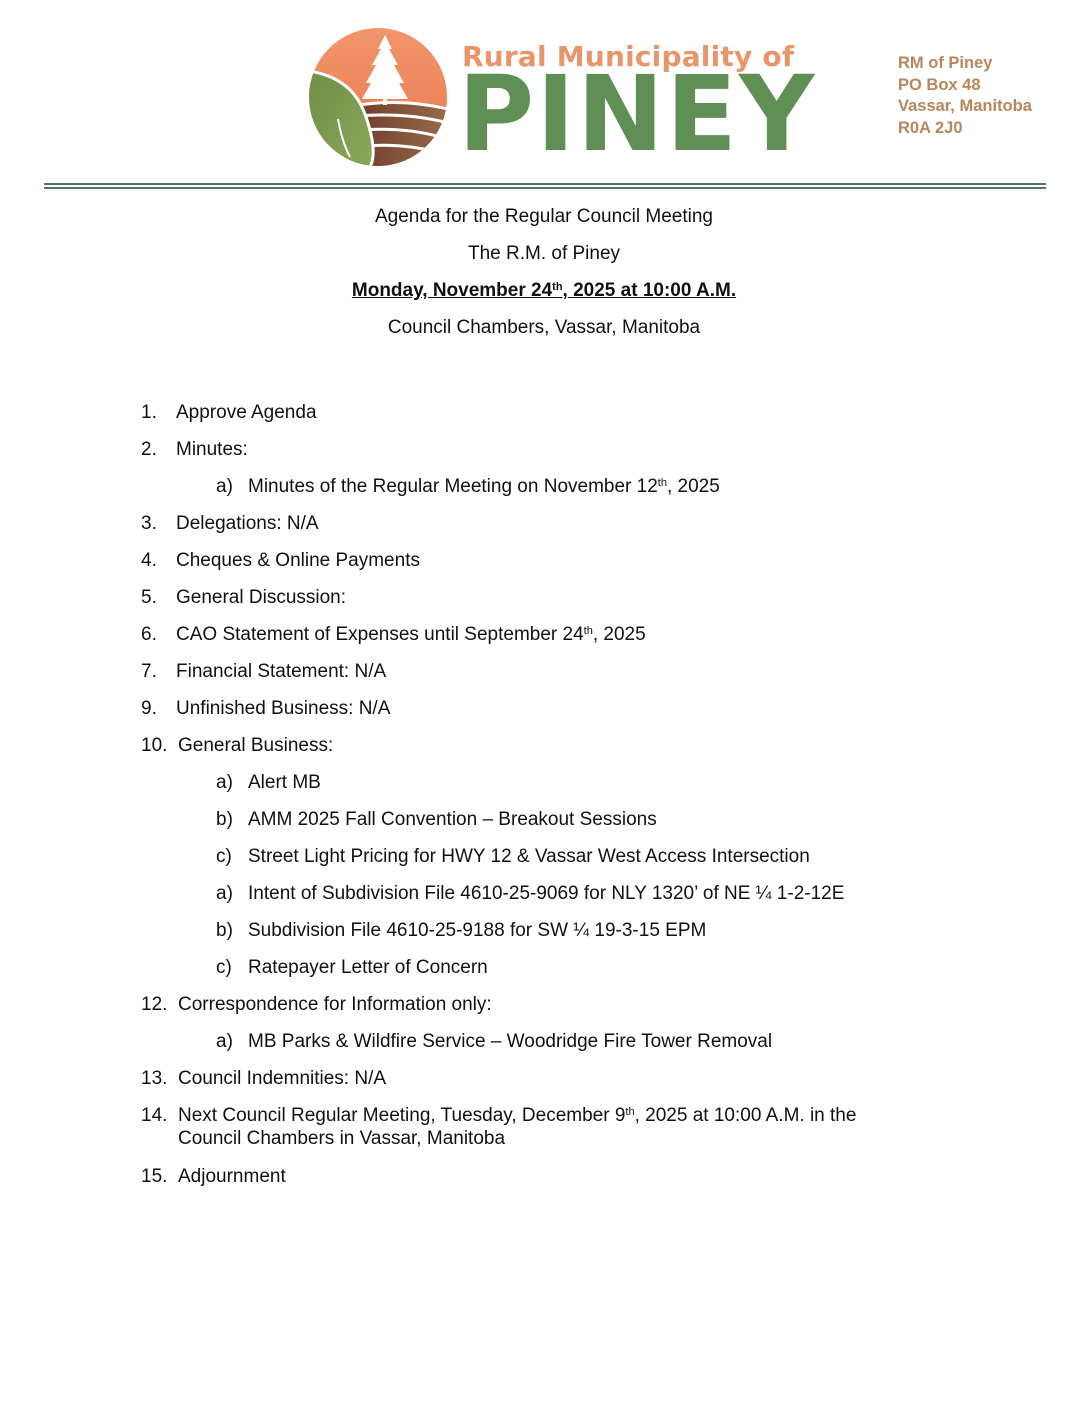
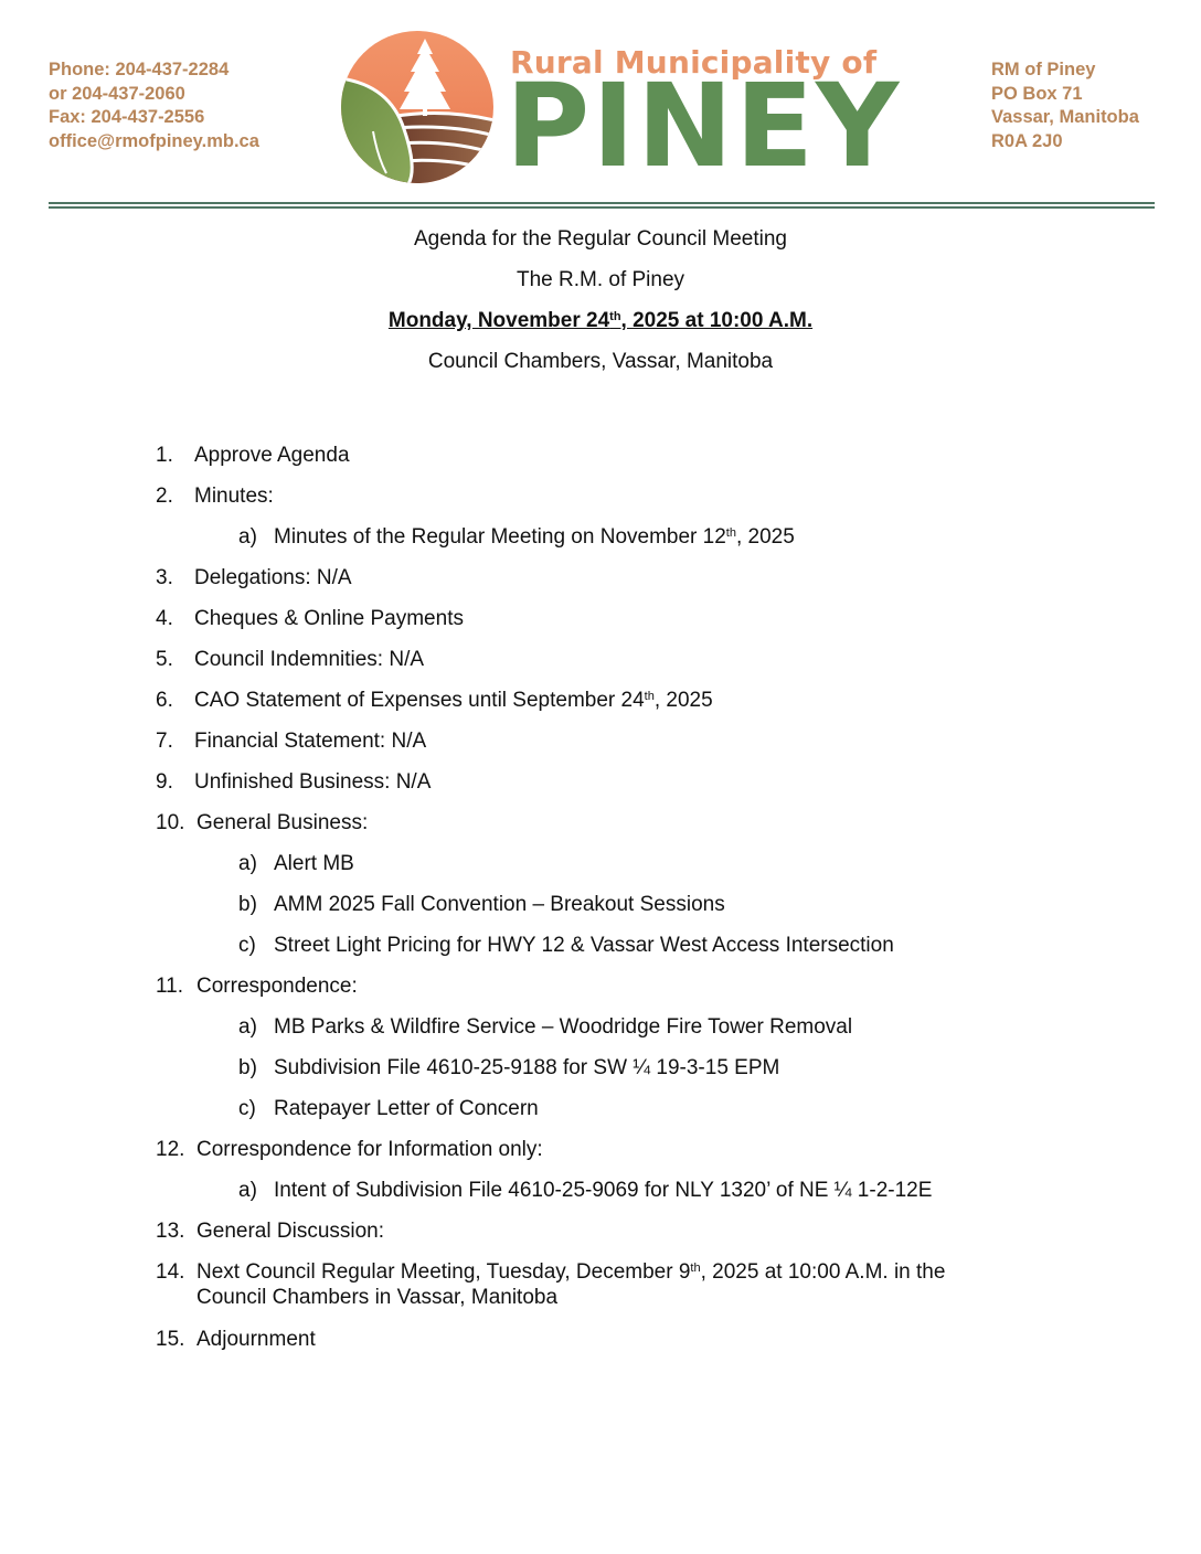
+ Phone: 204-437-2284
+ or 204-437-2060
+ Fax: 204-437-2556
+ office@rmofpiney.mb.ca
  Rural Municipality of
  PINEY
  RM of Piney
- PO Box 48
+ PO Box 71
  Vassar, Manitoba
  R0A 2J0
  Agenda for the Regular Council Meeting
  The R.M. of Piney
  Monday, November 24th, 2025 at 10:00 A.M.
  Council Chambers, Vassar, Manitoba
  1.
  Approve Agenda
  2.
  Minutes:
  a)
  Minutes of the Regular Meeting on November 12th, 2025
  3.
  Delegations: N/A
  4.
  Cheques & Online Payments
  5.
- General Discussion:
+ Council Indemnities: N/A
  6.
  CAO Statement of Expenses until September 24th, 2025
  7.
  Financial Statement: N/A
  9.
  Unfinished Business: N/A
  10.
  General Business:
  a)
  Alert MB
  b)
  AMM 2025 Fall Convention – Breakout Sessions
  c)
  Street Light Pricing for HWY 12 & Vassar West Access Intersection
+ 11.
+ Correspondence:
  a)
- Intent of Subdivision File 4610-25-9069 for NLY 1320’ of NE ¼ 1-2-12E
+ MB Parks & Wildfire Service – Woodridge Fire Tower Removal
  b)
  Subdivision File 4610-25-9188 for SW ¼ 19-3-15 EPM
  c)
  Ratepayer Letter of Concern
  12.
  Correspondence for Information only:
  a)
- MB Parks & Wildfire Service – Woodridge Fire Tower Removal
+ Intent of Subdivision File 4610-25-9069 for NLY 1320’ of NE ¼ 1-2-12E
  13.
- Council Indemnities: N/A
+ General Discussion:
  14.
  Next Council Regular Meeting, Tuesday, December 9th, 2025 at 10:00 A.M. in the
  Council Chambers in Vassar, Manitoba
  15.
  Adjournment
